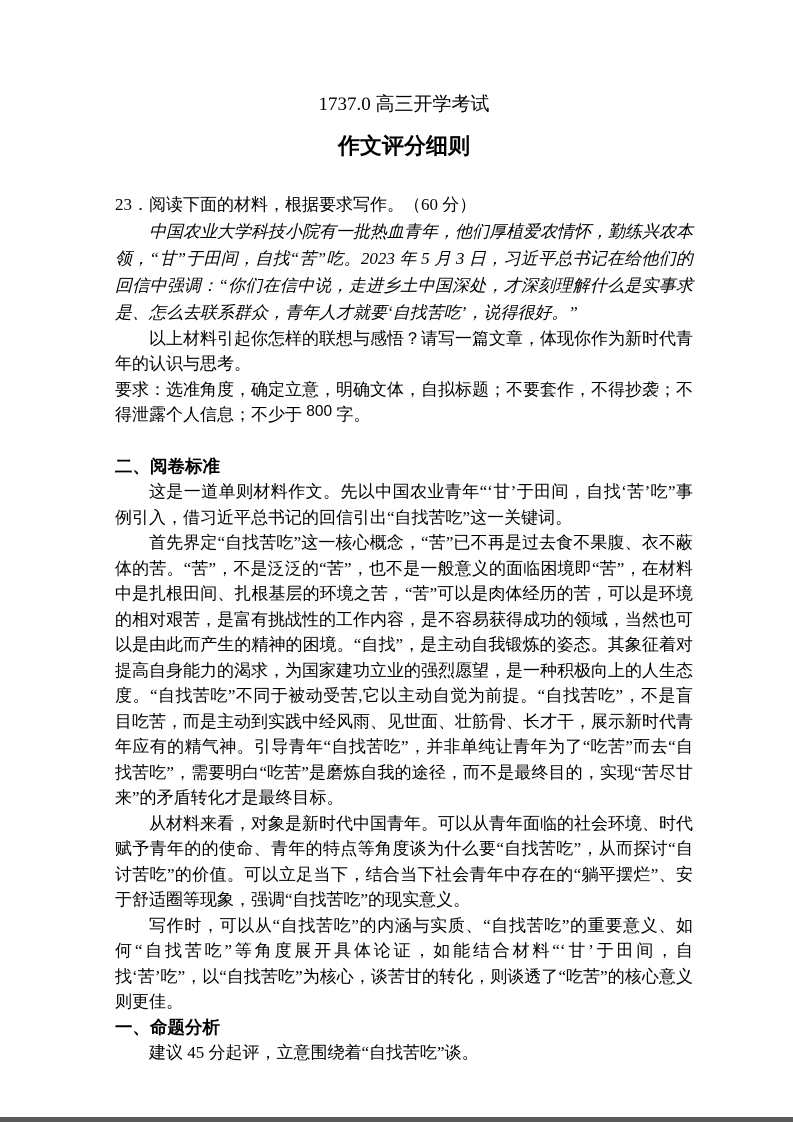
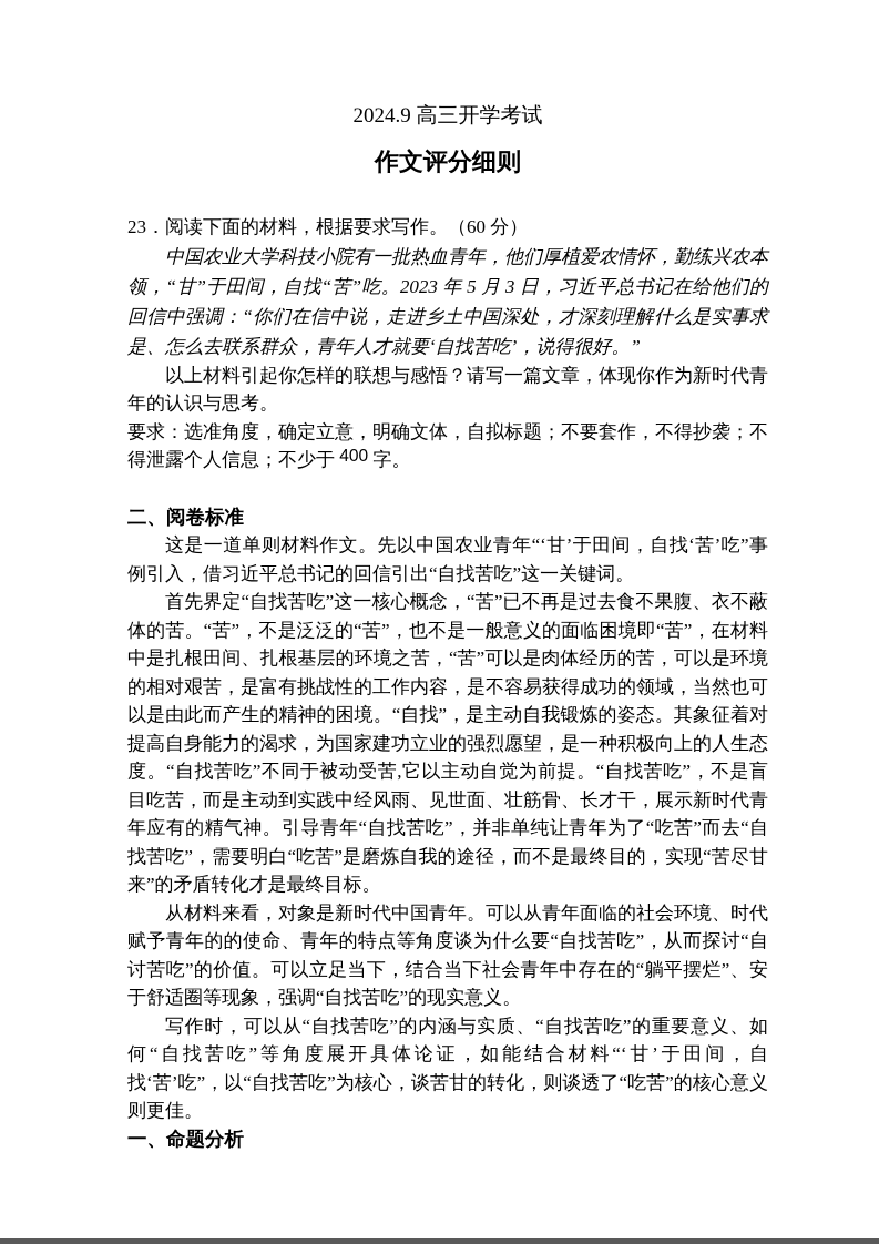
- 1737.0 高三开学考试
+ 2024.9 高三开学考试
  作文评分细则
  23．阅读下面的材料，根据要求写作。（60 分）
  中国农业大学科技小院有一批热血青年，他们厚植爱农情怀，勤练兴农本领，“甘”于田间，自找“苦”吃。2023 年 5 月 3 日，习近平总书记在给他们的回信中强调：“你们在信中说，走进乡土中国深处，才深刻理解什么是实事求是、怎么去联系群众，青年人才就要‘自找苦吃’，说得很好。”
  以上材料引起你怎样的联想与感悟？请写一篇文章，体现你作为新时代青年的认识与思考。
- 要求：选准角度，确定立意，明确文体，自拟标题；不要套作，不得抄袭；不得泄露个人信息；不少于 800 字。
+ 要求：选准角度，确定立意，明确文体，自拟标题；不要套作，不得抄袭；不得泄露个人信息；不少于 400 字。
  二、阅卷标准
  这是一道单则材料作文。先以中国农业青年“‘甘’于田间，自找‘苦’吃”事例引入，借习近平总书记的回信引出“自找苦吃”这一关键词。
  首先界定“自找苦吃”这一核心概念，“苦”已不再是过去食不果腹、衣不蔽体的苦。“苦”，不是泛泛的“苦”，也不是一般意义的面临困境即“苦”，在材料中是扎根田间、扎根基层的环境之苦，“苦”可以是肉体经历的苦，可以是环境的相对艰苦，是富有挑战性的工作内容，是不容易获得成功的领域，当然也可以是由此而产生的精神的困境。“自找”，是主动自我锻炼的姿态。其象征着对提高自身能力的渴求，为国家建功立业的强烈愿望，是一种积极向上的人生态度。“自找苦吃”不同于被动受苦,它以主动自觉为前提。“自找苦吃”，不是盲目吃苦，而是主动到实践中经风雨、见世面、壮筋骨、长才干，展示新时代青年应有的精气神。引导青年“自找苦吃”，并非单纯让青年为了“吃苦”而去“自找苦吃”，需要明白“吃苦”是磨炼自我的途径，而不是最终目的，实现“苦尽甘来”的矛盾转化才是最终目标。
  从材料来看，对象是新时代中国青年。可以从青年面临的社会环境、时代赋予青年的的使命、青年的特点等角度谈为什么要“自找苦吃”，从而探讨“自讨苦吃”的价值。可以立足当下，结合当下社会青年中存在的“躺平摆烂”、安于舒适圈等现象，强调“自找苦吃”的现实意义。
  写作时，可以从“自找苦吃”的内涵与实质、“自找苦吃”的重要意义、如何“自找苦吃”等角度展开具体论证，如能结合材料“‘甘’于田间，自找‘苦’吃”，以“自找苦吃”为核心，谈苦甘的转化，则谈透了“吃苦”的核心意义则更佳。
  一、命题分析
- 建议 45 分起评，立意围绕着“自找苦吃”谈。
